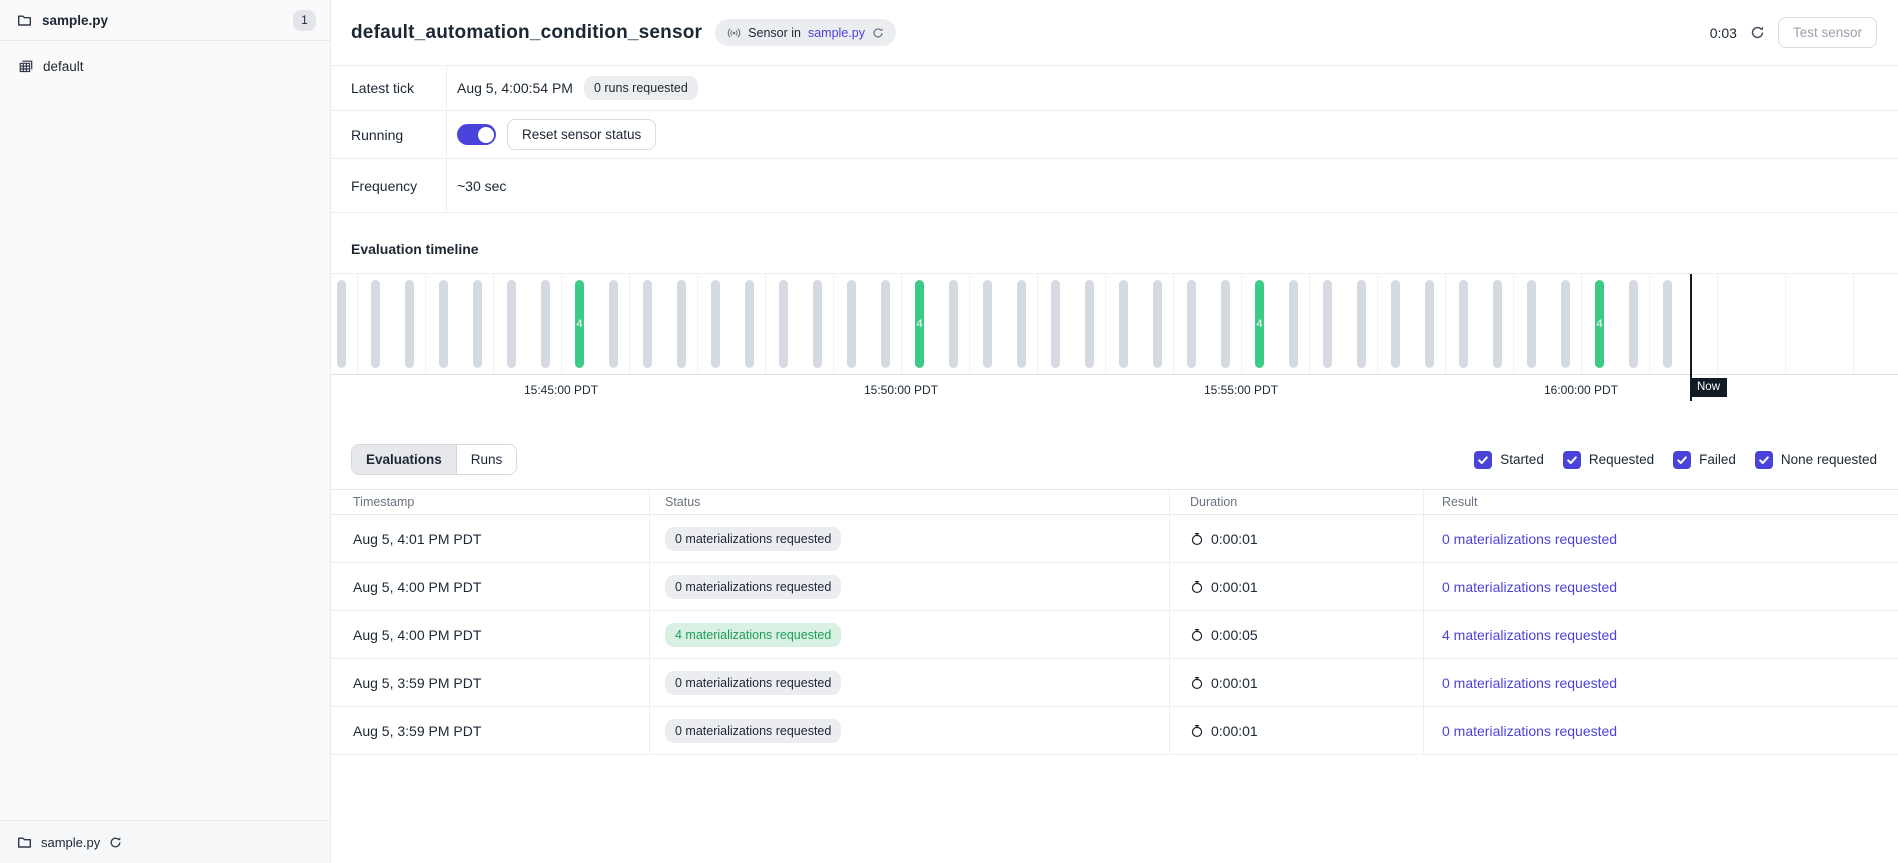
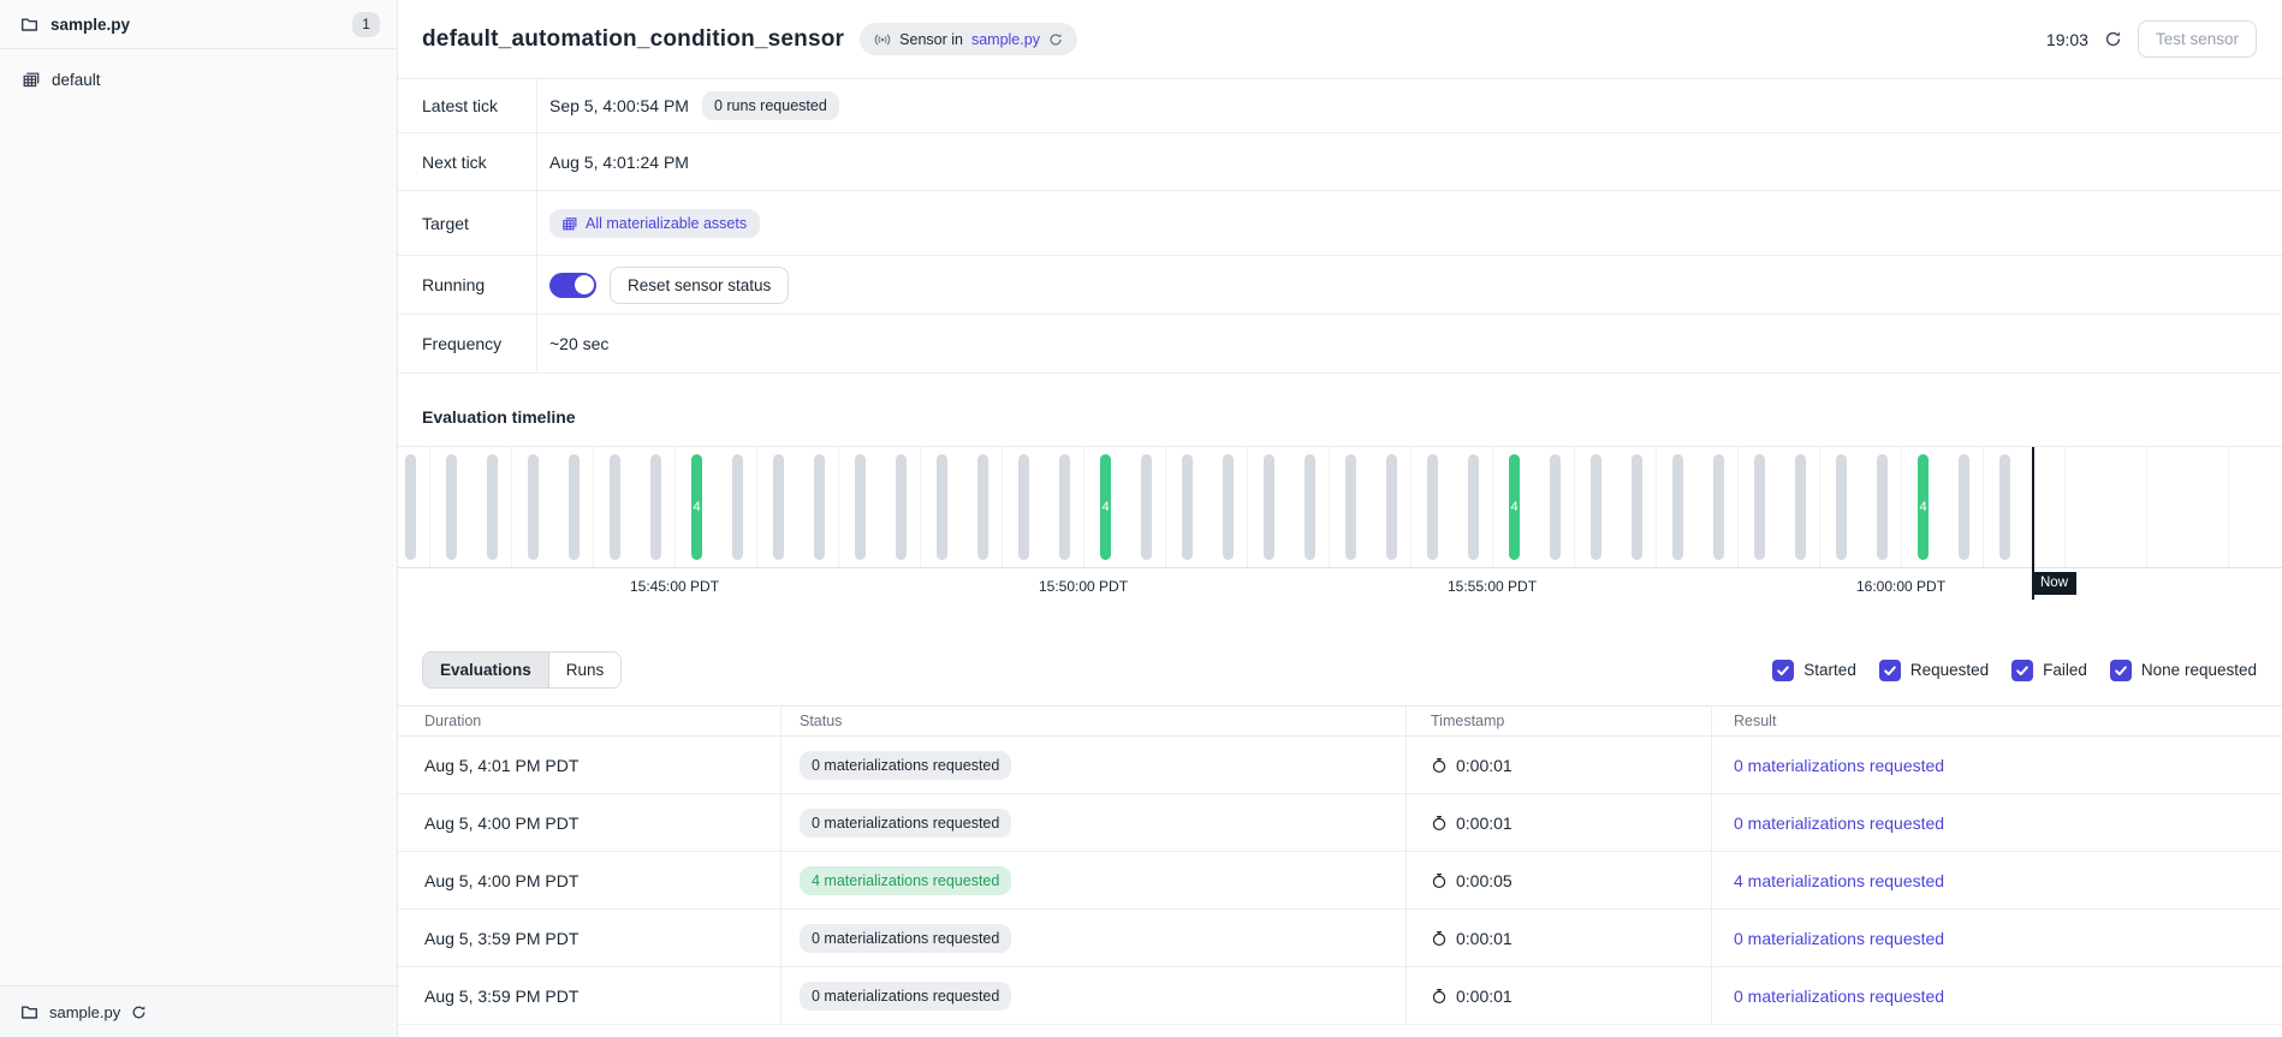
  sample.py
  1
  default
  sample.py
  default_automation_condition_sensor
  Sensor in
  sample.py
- 0:03
+ 19:03
  Test sensor
  Latest tick
- Aug 5, 4:00:54 PM
+ Sep 5, 4:00:54 PM
  0 runs requested
+ Next tick
+ Aug 5, 4:01:24 PM
+ Target
+ All materializable assets
  Running
  Reset sensor status
  Frequency
- ~30 sec
+ ~20 sec
  Evaluation timeline
  4
  4
  4
  4
  Now
  15:45:00 PDT
  15:50:00 PDT
  15:55:00 PDT
  16:00:00 PDT
  Evaluations
  Runs
  Started
  Requested
  Failed
  None requested
- Timestamp
+ Duration
  Status
- Duration
+ Timestamp
  Result
  Aug 5, 4:01 PM PDT
  0 materializations requested
  0:00:01
  0 materializations requested
  Aug 5, 4:00 PM PDT
  0 materializations requested
  0:00:01
  0 materializations requested
  Aug 5, 4:00 PM PDT
  4 materializations requested
  0:00:05
  4 materializations requested
  Aug 5, 3:59 PM PDT
  0 materializations requested
  0:00:01
  0 materializations requested
  Aug 5, 3:59 PM PDT
  0 materializations requested
  0:00:01
  0 materializations requested
